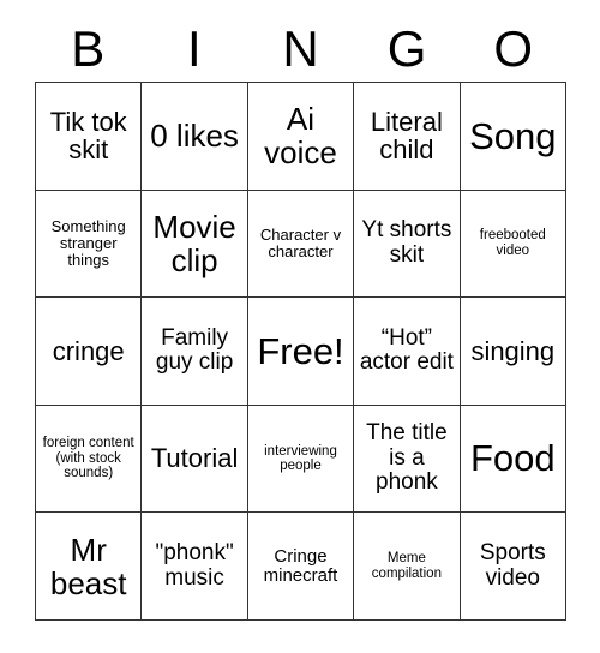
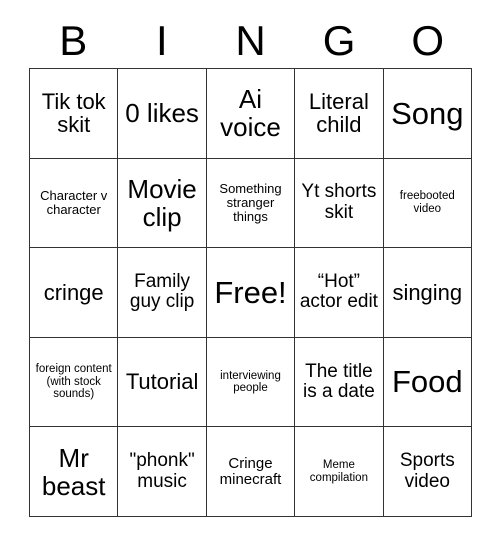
  B
  I
  N
  G
  O
  Tik tok skit
  0 likes
  Ai voice
  Literal child
  Song
- Something stranger things
+ Character v character
  Movie clip
- Character v character
+ Something stranger things
  Yt shorts skit
  freebooted video
  cringe
  Family guy clip
  Free!
  “Hot” actor edit
  singing
  foreign content (with stock sounds)
  Tutorial
  interviewing people
- The title is a phonk
+ The title is a date
  Food
  Mr beast
  "phonk" music
  Cringe minecraft
  Meme compilation
  Sports video
